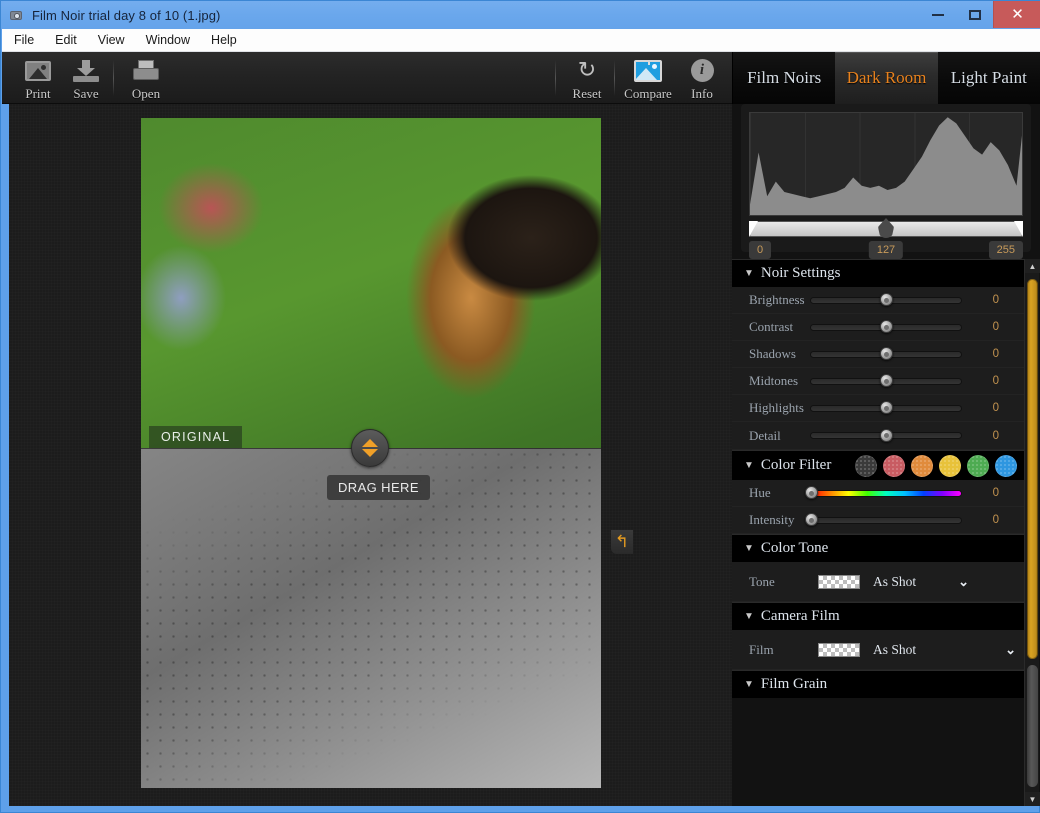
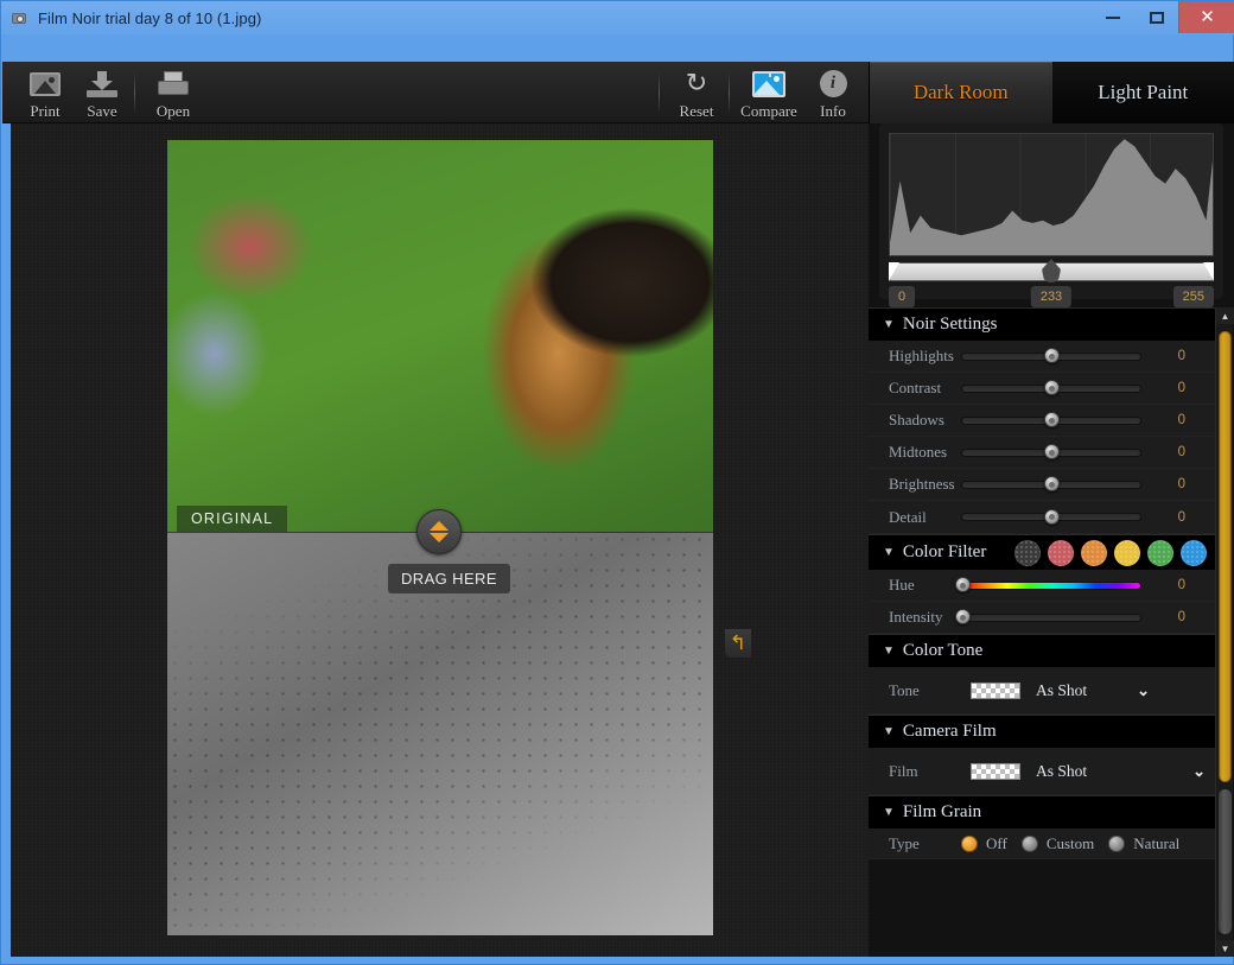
  Film Noir trial day 8 of 10 (1.jpg)
  ✕
- File
- Edit
- View
- Window
- Help
  Print
  Save
  Open
  ↻
  Reset
  Compare
  i
  Info
- Film Noirs
  Dark Room
  Light Paint
  ORIGINAL
  DRAG HERE
  ↰
  0
- 127
+ 233
  255
  ▼
  Noir Settings
- Brightness
+ Highlights
  0
  Contrast
  0
  Shadows
  0
  Midtones
  0
- Highlights
+ Brightness
  0
  Detail
  0
  ▼
  Color Filter
  Hue
  0
  Intensity
  0
  ▼
  Color Tone
  Tone
  As Shot
  ⌄
  ▼
  Camera Film
  Film
  As Shot
  ⌄
  ▼
  Film Grain
+ Type
+ Off
+ Custom
+ Natural
  ▲
  ▼
